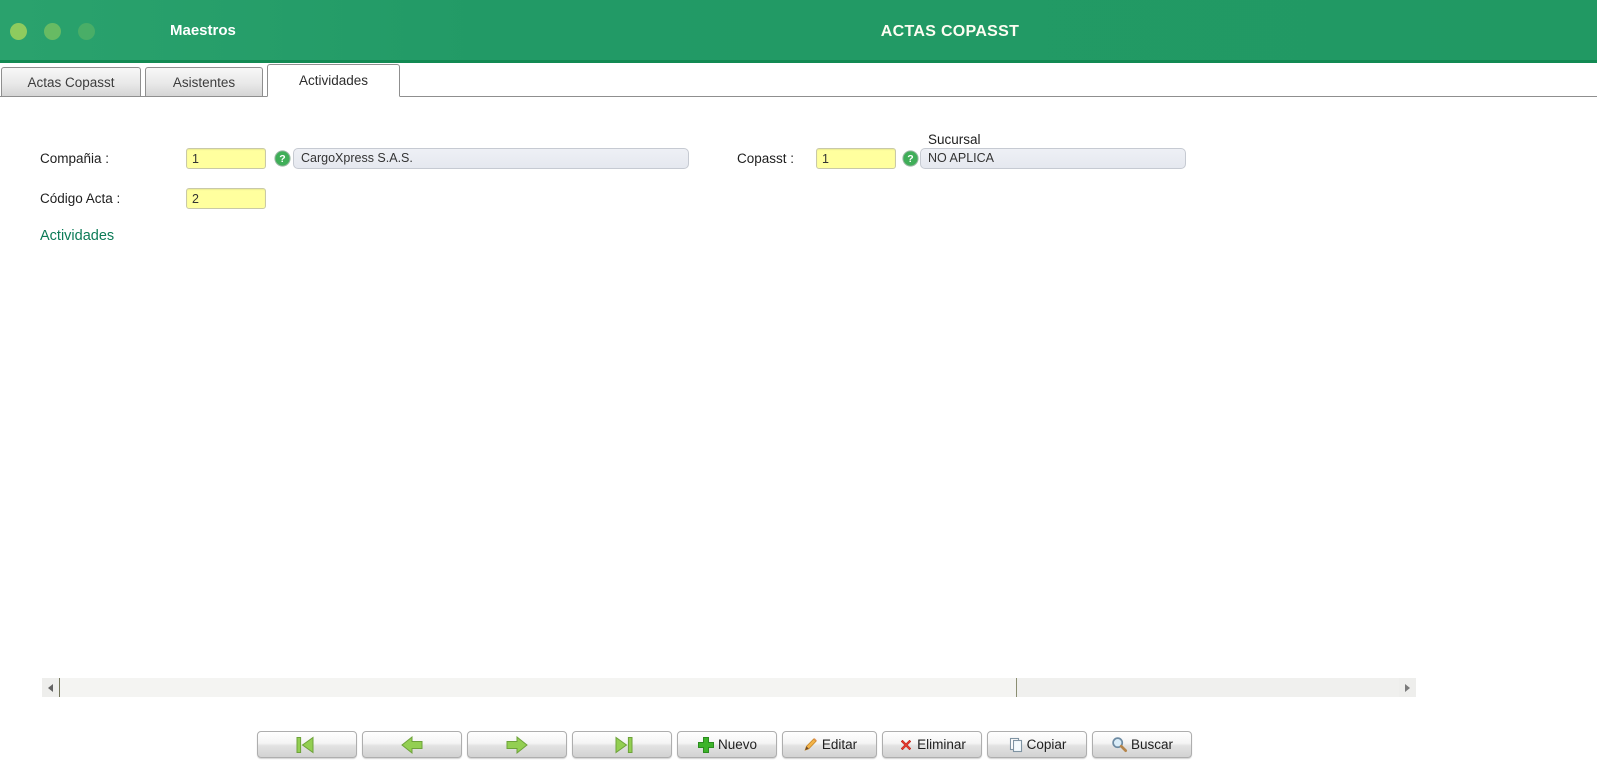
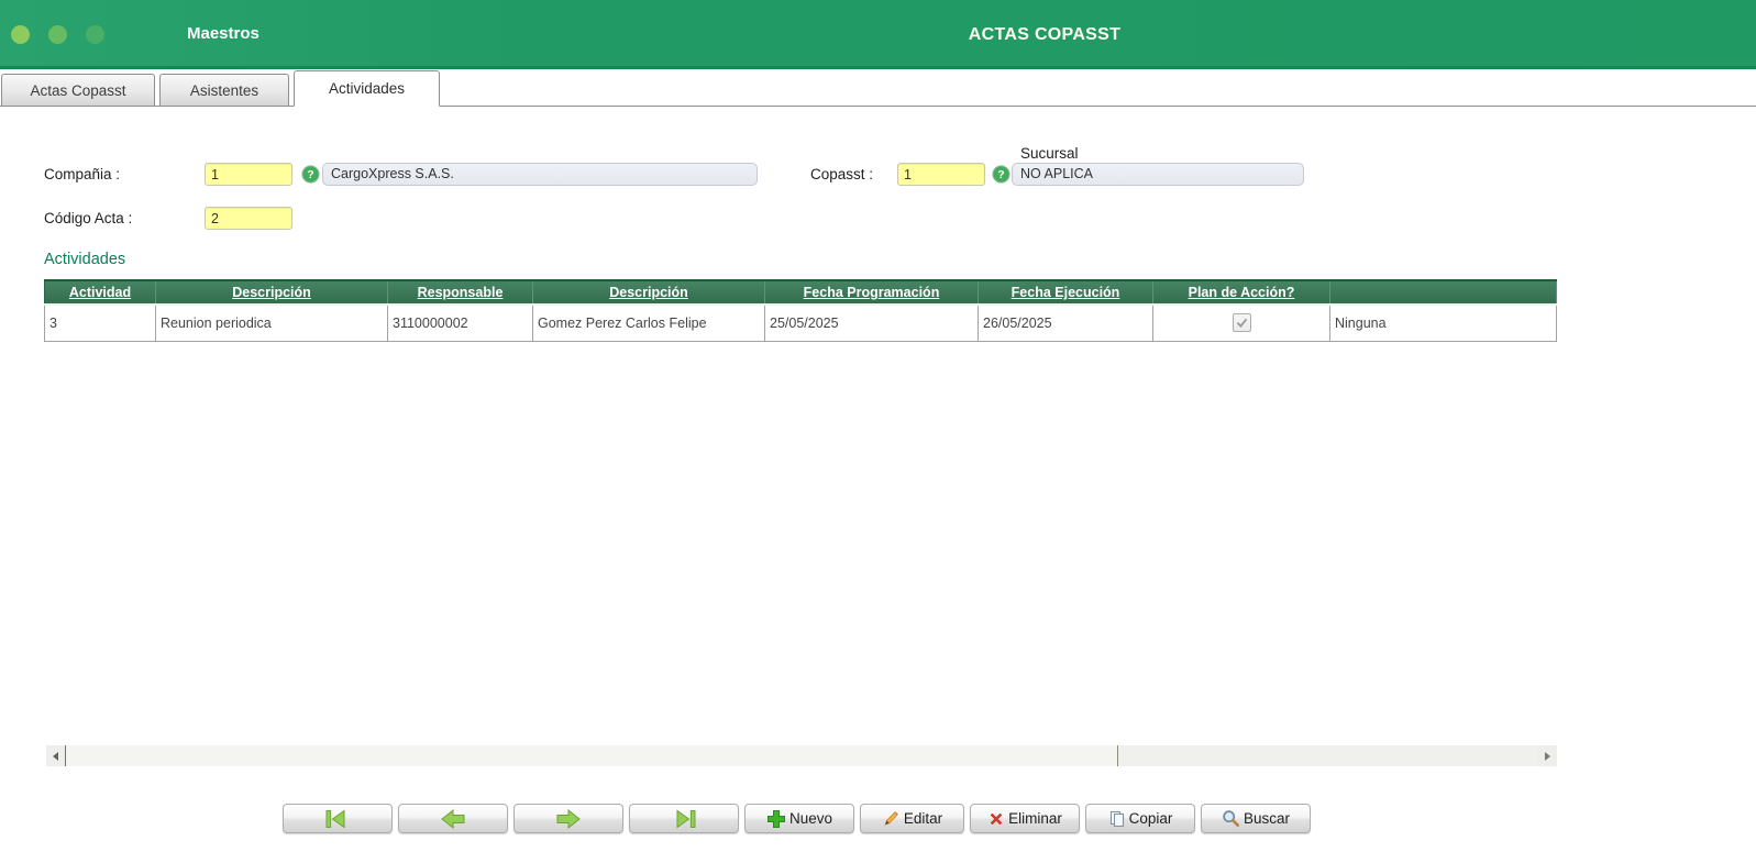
  Maestros
  ACTAS COPASST
  Actas Copasst
  Asistentes
  Actividades
  Compañia :
  1
  ?
  CargoXpress S.A.S.
  Copasst :
  1
  ?
  Sucursal
  NO APLICA
  Código Acta :
  2
  Actividades
+ Actividad	Descripción	Responsable	Descripción	Fecha Programación	Fecha Ejecución	Plan de Acción?
+ 3	Reunion periodica	3110000002	Gomez Perez Carlos Felipe	25/05/2025	26/05/2025		Ninguna
  Nuevo
  Editar
  Eliminar
  Copiar
  Buscar
